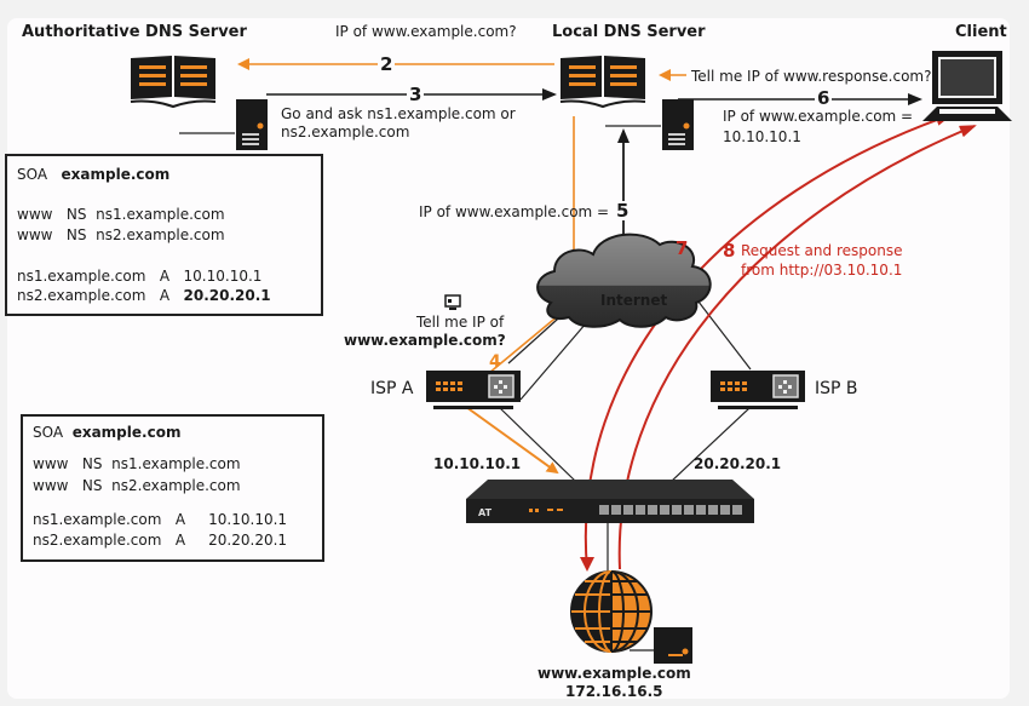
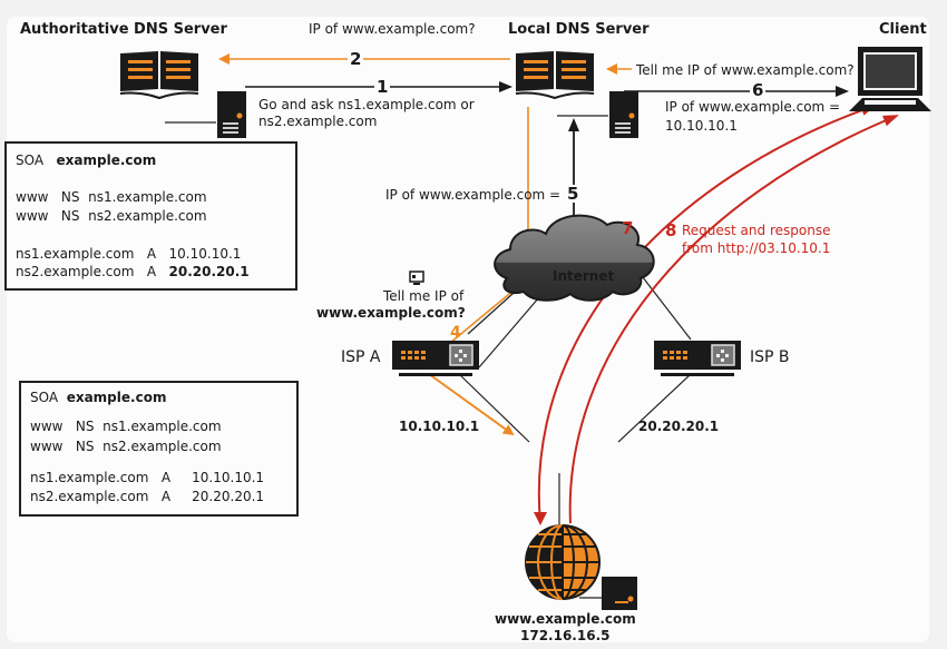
- AT
  Authoritative DNS Server
  Local DNS Server
  Client
  IP of www.example.com?
  2
- 3
+ 1
  Go and ask ns1.example.com or
  ns2.example.com
- Tell me IP of www.response.com?
+ Tell me IP of www.example.com?
  6
  IP of www.example.com =
  10.10.10.1
  IP of www.example.com =
  5
  Tell me IP of
  www.example.com?
  4
  7
  8
  Request and response
  from http://03.10.10.1
  Internet
  ISP A
  ISP B
  10.10.10.1
  20.20.20.1
  www.example.com
  172.16.16.5
  SOA example.com
  www NS ns1.example.com
  www NS ns2.example.com
  ns1.example.com A 10.10.10.1
  ns2.example.com A 20.20.20.1
  SOA example.com
  www NS ns1.example.com
  www NS ns2.example.com
  ns1.example.com A 10.10.10.1
  ns2.example.com A 20.20.20.1
